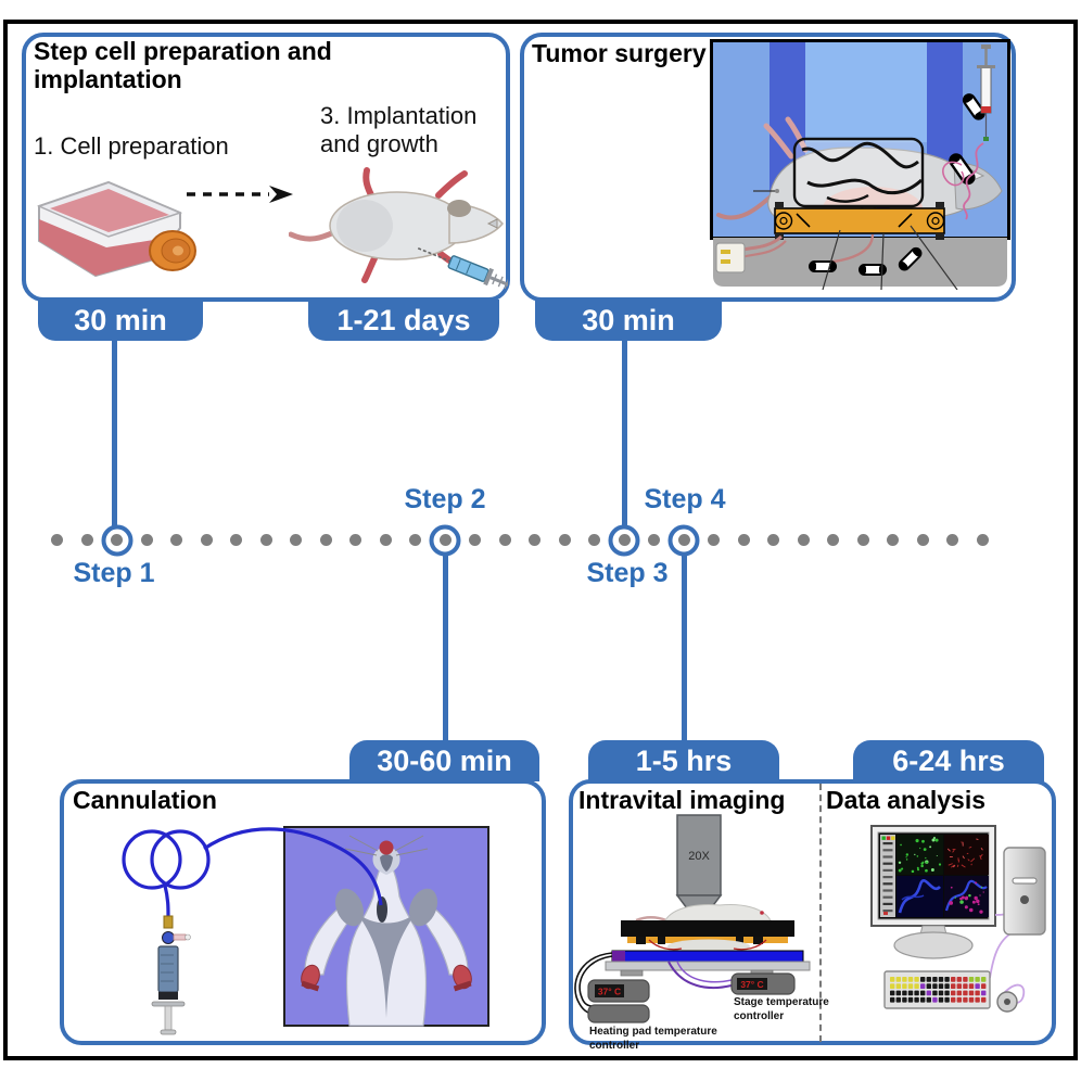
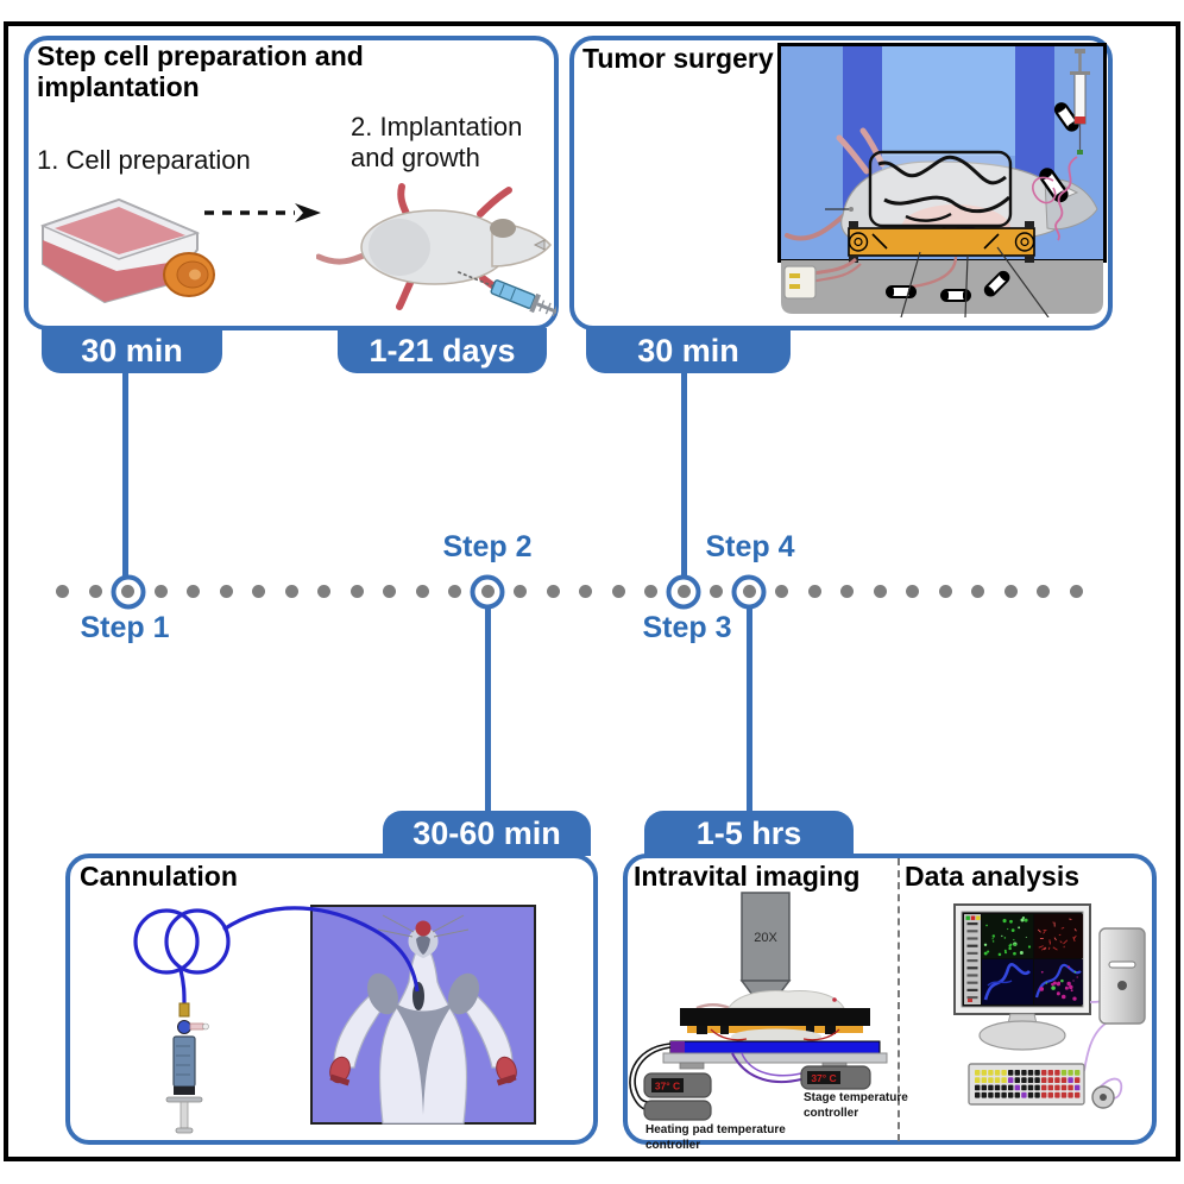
  Step cell preparation and implantation
  1. Cell preparation
- 3. Implantation and growth
+ 2. Implantation and growth
  Tumor surgery
  30 min
  1-21 days
  30 min
  Step 1
  Step 2
  Step 3
  Step 4
  30-60 min
  1-5 hrs
- 6-24 hrs
  Cannulation
  Intravital imaging
  Data analysis
  20X
  37° C
  37° C
  Heating pad temperature controller
  Stage temperature controller
